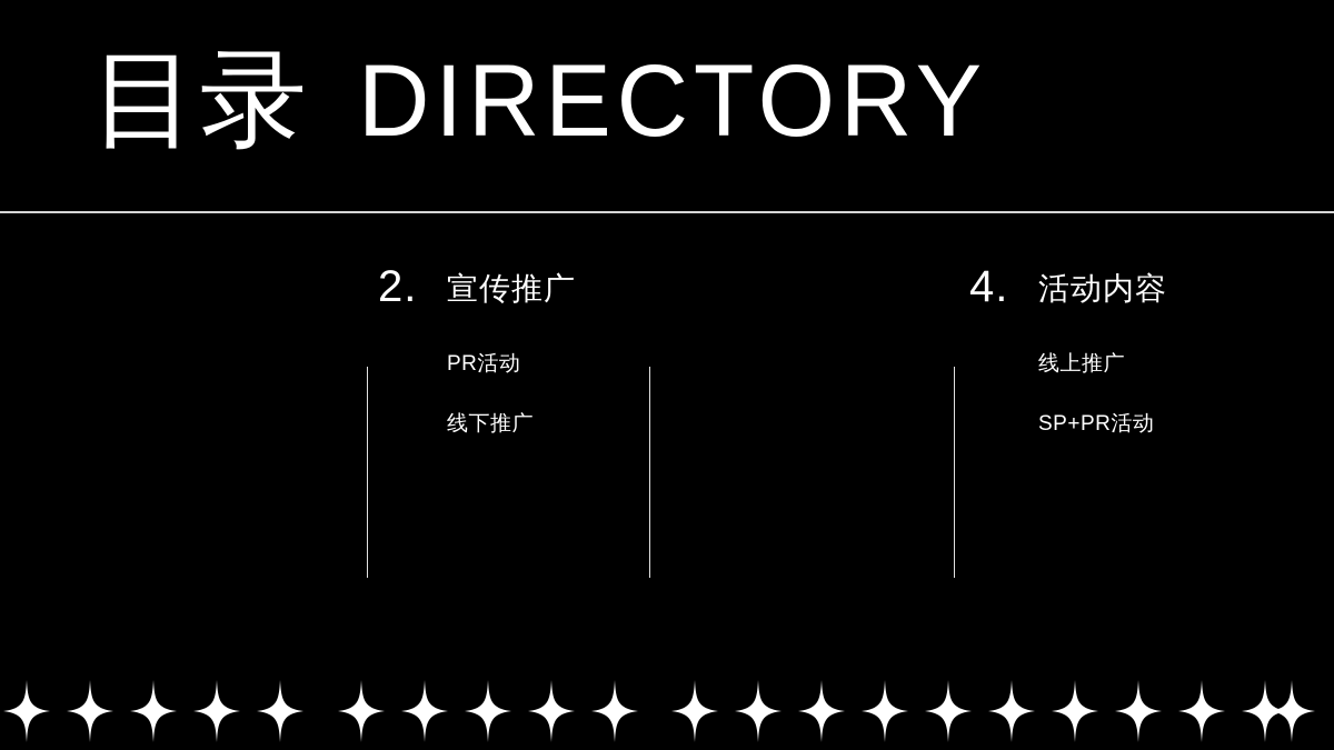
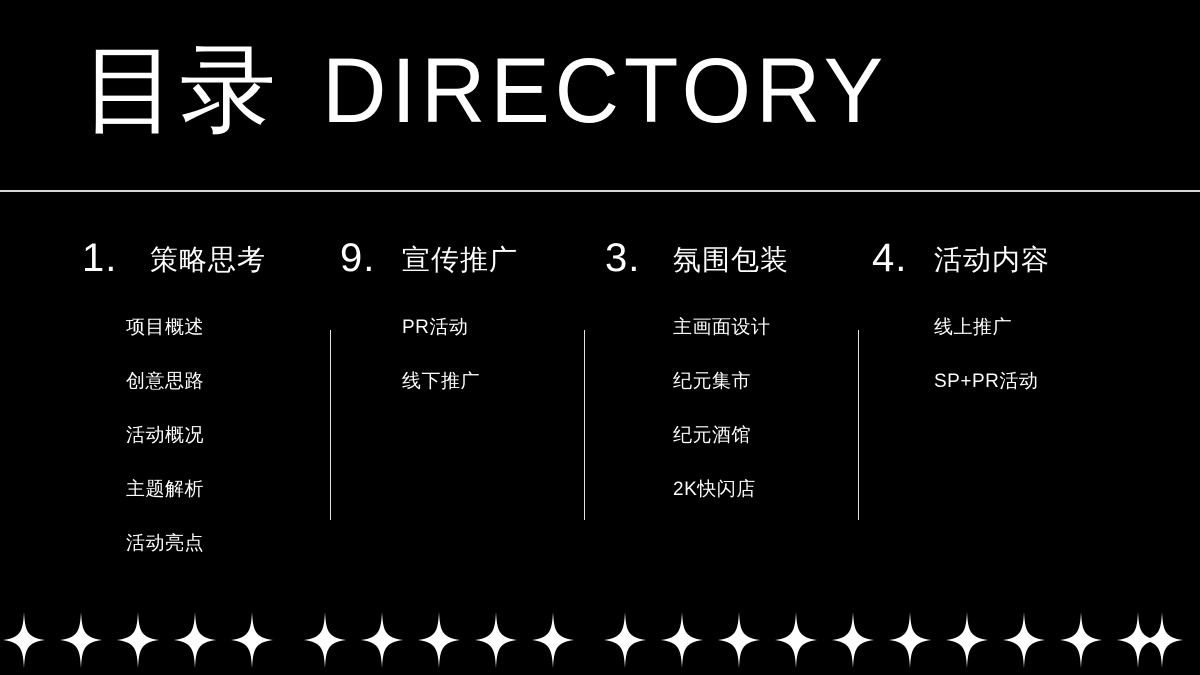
  目录
  DIRECTORY
+ 1.
+ 策略思考
+ 项目概述
+ 创意思路
+ 活动概况
+ 主题解析
+ 活动亮点
- 2.
+ 9.
  宣传推广
  PR活动
  线下推广
+ 3.
+ 氛围包装
+ 主画面设计
+ 纪元集市
+ 纪元酒馆
+ 2K快闪店
  4.
  活动内容
  线上推广
  SP+PR活动
